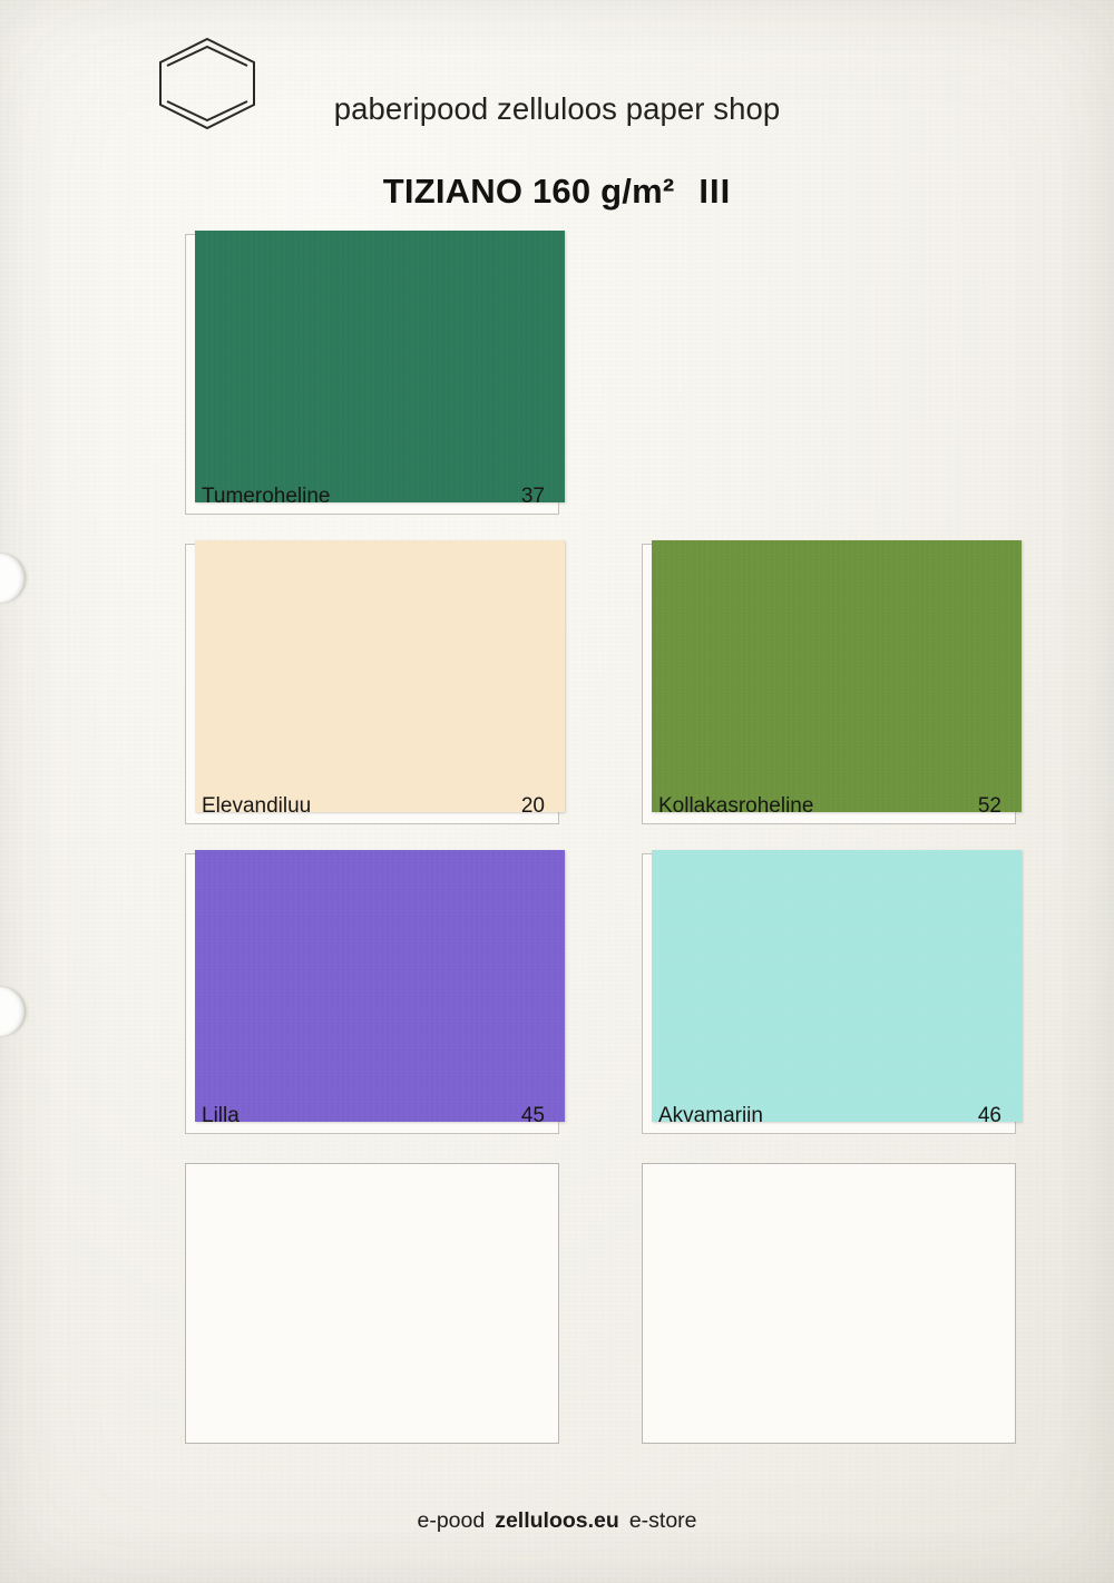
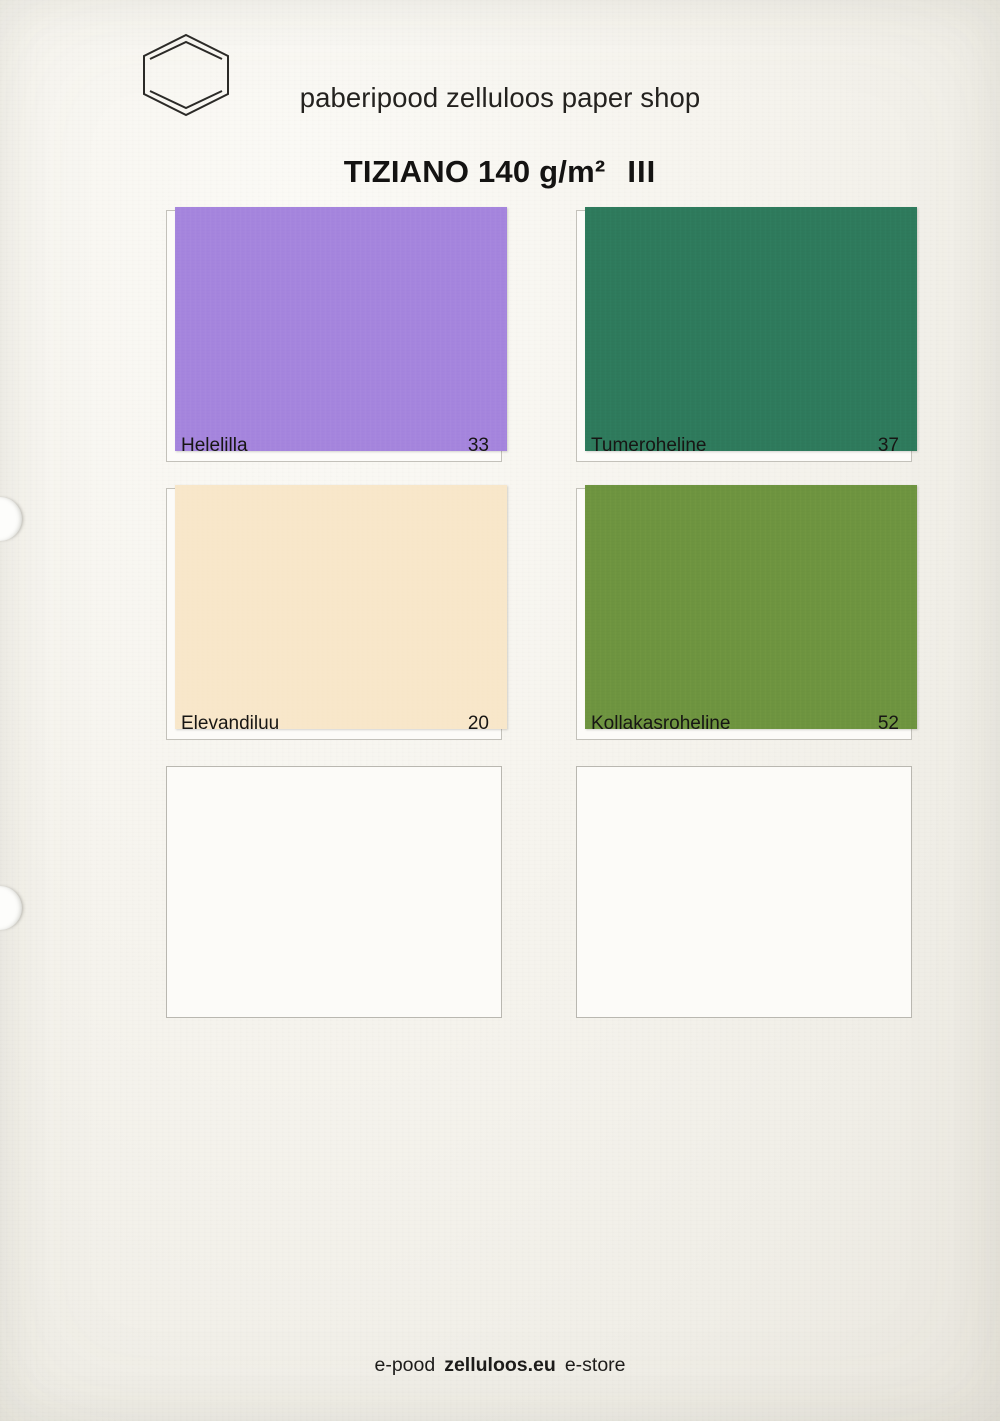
  paberipood zelluloos paper shop
- TIZIANO 160 g/m² III
+ TIZIANO 140 g/m² III
+ Helelilla
+ 33
  Tumeroheline
  37
  Elevandiluu
  20
  Kollakasroheline
  52
- Lilla
- 45
- Akvamariin
- 46
  e-pood zelluloos.eu e-store
